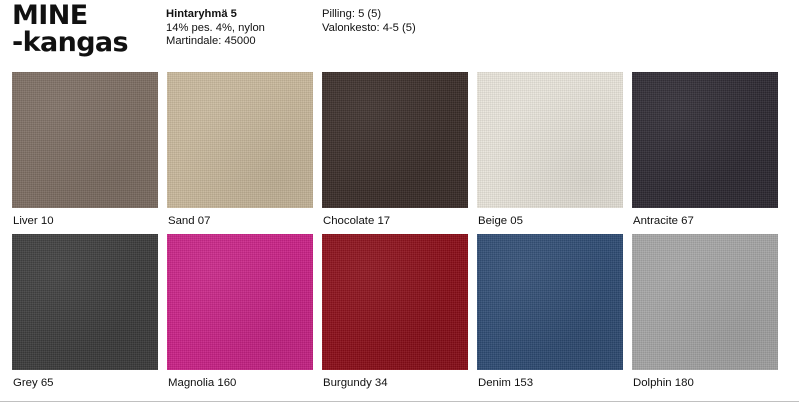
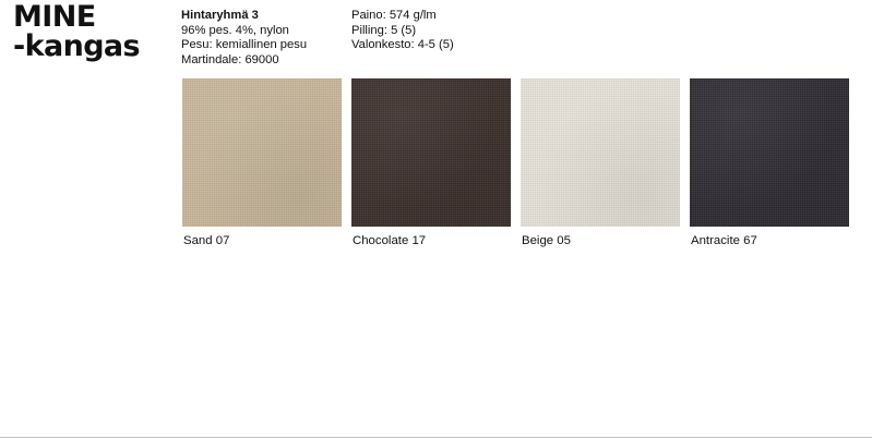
  MINE
  -kangas
- Hintaryhmä 5
+ Hintaryhmä 3
- 14% pes. 4%, nylon
+ 96% pes. 4%, nylon
+ Pesu: kemiallinen pesu
- Martindale: 45000
+ Martindale: 69000
+ Paino: 574 g/lm
  Pilling: 5 (5)
  Valonkesto: 4-5 (5)
- Liver 10
  Sand 07
  Chocolate 17
  Beige 05
  Antracite 67
- Grey 65
- Magnolia 160
- Burgundy 34
- Denim 153
- Dolphin 180
